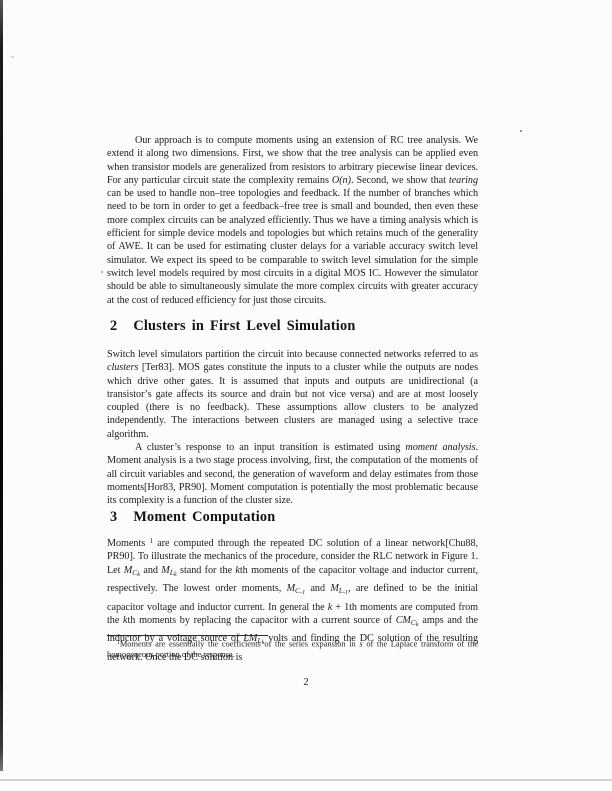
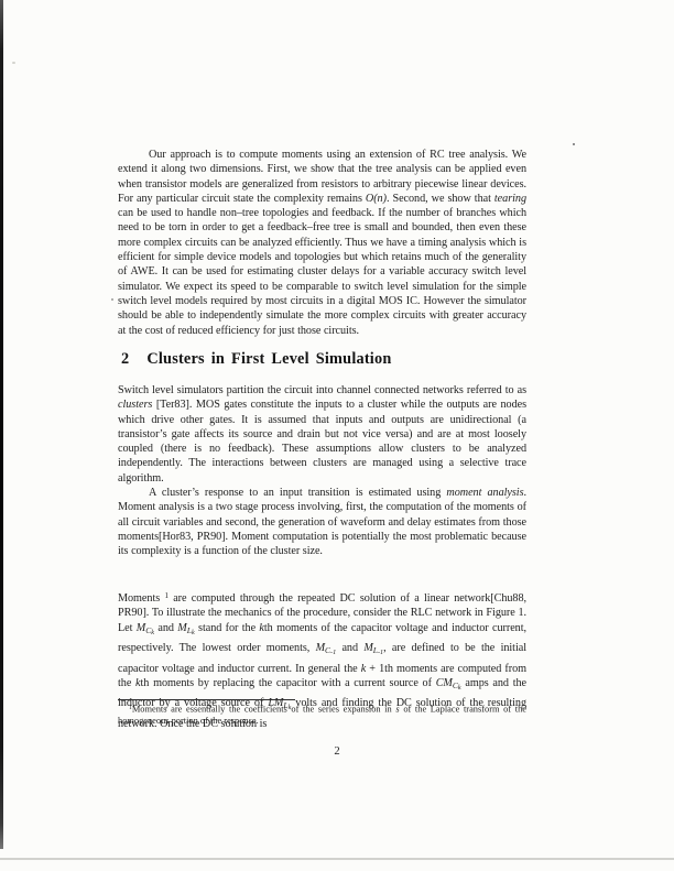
- Our approach is to compute moments using an extension of RC tree analysis. We extend it along two dimensions. First, we show that the tree analysis can be applied even when transistor models are generalized from resistors to arbitrary piecewise linear devices. For any particular circuit state the complexity remains O(n). Second, we show that tearing can be used to handle non–tree topologies and feedback. If the number of branches which need to be torn in order to get a feedback–free tree is small and bounded, then even these more complex circuits can be analyzed efficiently. Thus we have a timing analysis which is efficient for simple device models and topologies but which retains much of the generality of AWE. It can be used for estimating cluster delays for a variable accuracy switch level simulator. We expect its speed to be comparable to switch level simulation for the simple switch level models required by most circuits in a digital MOS IC. However the simulator should be able to simultaneously simulate the more complex circuits with greater accuracy at the cost of reduced efficiency for just those circuits.
+ Our approach is to compute moments using an extension of RC tree analysis. We extend it along two dimensions. First, we show that the tree analysis can be applied even when transistor models are generalized from resistors to arbitrary piecewise linear devices. For any particular circuit state the complexity remains O(n). Second, we show that tearing can be used to handle non–tree topologies and feedback. If the number of branches which need to be torn in order to get a feedback–free tree is small and bounded, then even these more complex circuits can be analyzed efficiently. Thus we have a timing analysis which is efficient for simple device models and topologies but which retains much of the generality of AWE. It can be used for estimating cluster delays for a variable accuracy switch level simulator. We expect its speed to be comparable to switch level simulation for the simple switch level models required by most circuits in a digital MOS IC. However the simulator should be able to independently simulate the more complex circuits with greater accuracy at the cost of reduced efficiency for just those circuits.
  2
  Clusters in First Level Simulation
- Switch level simulators partition the circuit into because connected networks referred to as clusters [Ter83]. MOS gates constitute the inputs to a cluster while the outputs are nodes which drive other gates. It is assumed that inputs and outputs are unidirectional (a transistor’s gate affects its source and drain but not vice versa) and are at most loosely coupled (there is no feedback). These assumptions allow clusters to be analyzed independently. The interactions between clusters are managed using a selective trace algorithm.
+ Switch level simulators partition the circuit into channel connected networks referred to as clusters [Ter83]. MOS gates constitute the inputs to a cluster while the outputs are nodes which drive other gates. It is assumed that inputs and outputs are unidirectional (a transistor’s gate affects its source and drain but not vice versa) and are at most loosely coupled (there is no feedback). These assumptions allow clusters to be analyzed independently. The interactions between clusters are managed using a selective trace algorithm.
  A cluster’s response to an input transition is estimated using moment analysis. Moment analysis is a two stage process involving, first, the computation of the moments of all circuit variables and second, the generation of waveform and delay estimates from those moments[Hor83, PR90]. Moment computation is potentially the most problematic because its complexity is a function of the cluster size.
- 3
- Moment Computation
  Moments are computed through the repeated DC solution of a linear network[Chu88, PR90]. To illustrate the mechanics of the procedure, consider the RLC network in Figure 1. Let MC and ML stand for the kth moments of the capacitor voltage and inductor current, respectively. The lowest order moments, MC and ML , are defined to be the initial capacitor voltage and inductor current. In general the k + 1th moments are computed from the kth moments by replacing the capacitor with a current source of CMC amps and the inductor by a voltage source of LML volts and finding the DC solution of the resulting network. Once the DC solution is
  Moments are essentially the coefficients of the series expansion in s of the Laplace transform of the homogeneous portion of the response.
  2
